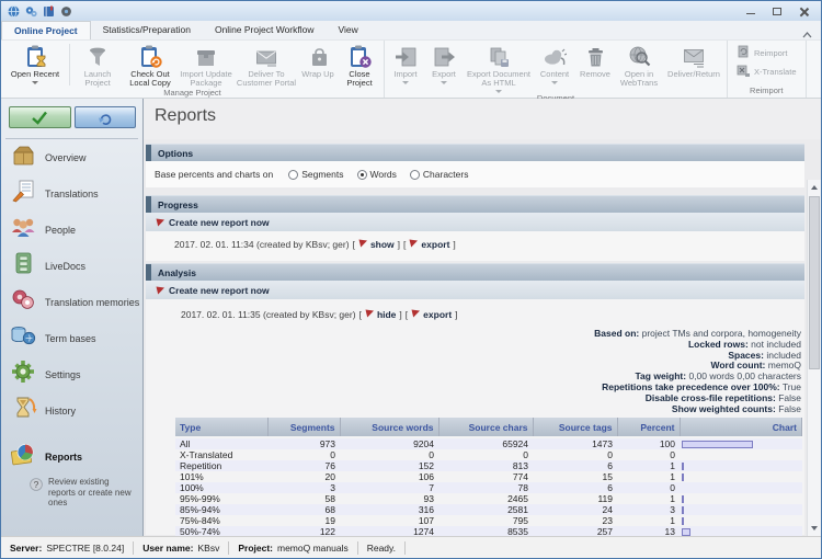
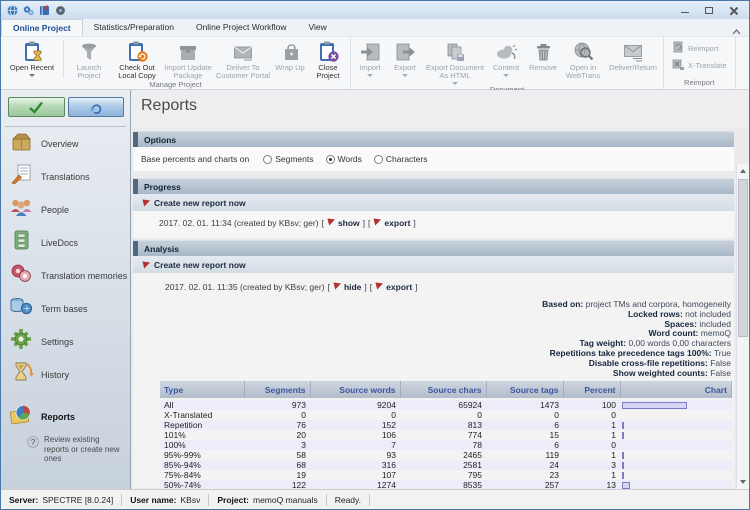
  Online Project
  Statistics/Preparation
  Online Project Workflow
  View
  Open Recent
  Launch Project
  Check Out Local Copy
  Import Update Package
  Deliver To Customer Portal
  Wrap Up
  Close Project
  Manage Project
  Import
  Export
  Export Document As HTML
  Content
  Remove
  Open in WebTrans
  Deliver/Return
  Reimport
  X-Translate
  Reimport
  Overview
  Translations
  People
  LiveDocs
  Translation memories
  Term bases
  Settings
  History
  Reports
  ?
  Review existing reports or create new ones
  Reports
  Options
  Base percents and charts on
  Segments
  Words
  Characters
  Progress
  Create new report now
  2017. 02. 01. 11:34 (created by KBsv; ger)
  [
  show
  ]
  [
  export
  ]
  Analysis
  Create new report now
  2017. 02. 01. 11:35 (created by KBsv; ger)
  [
  hide
  ]
  [
  export
  ]
  Based on: project TMs and corpora, homogeneity
  Locked rows: not included
  Spaces: included
  Word count: memoQ
  Tag weight: 0,00 words 0,00 characters
- Repetitions take precedence over 100%: True
+ Repetitions take precedence tags 100%: True
  Disable cross-file repetitions: False
  Show weighted counts: False
  Type	Segments	Source words	Source chars	Source tags	Percent	Chart
  All	973	9204	65924	1473	100
  X-Translated	0	0	0	0	0
  Repetition	76	152	813	6	1
  101%	20	106	774	15	1
  100%	3	7	78	6	0
  95%-99%	58	93	2465	119	1
  85%-94%	68	316	2581	24	3
  75%-84%	19	107	795	23	1
  50%-74%	122	1274	8535	257	13
  Server:
  SPECTRE [8.0.24]
  User name:
  KBsv
  Project:
  memoQ manuals
  Ready.
